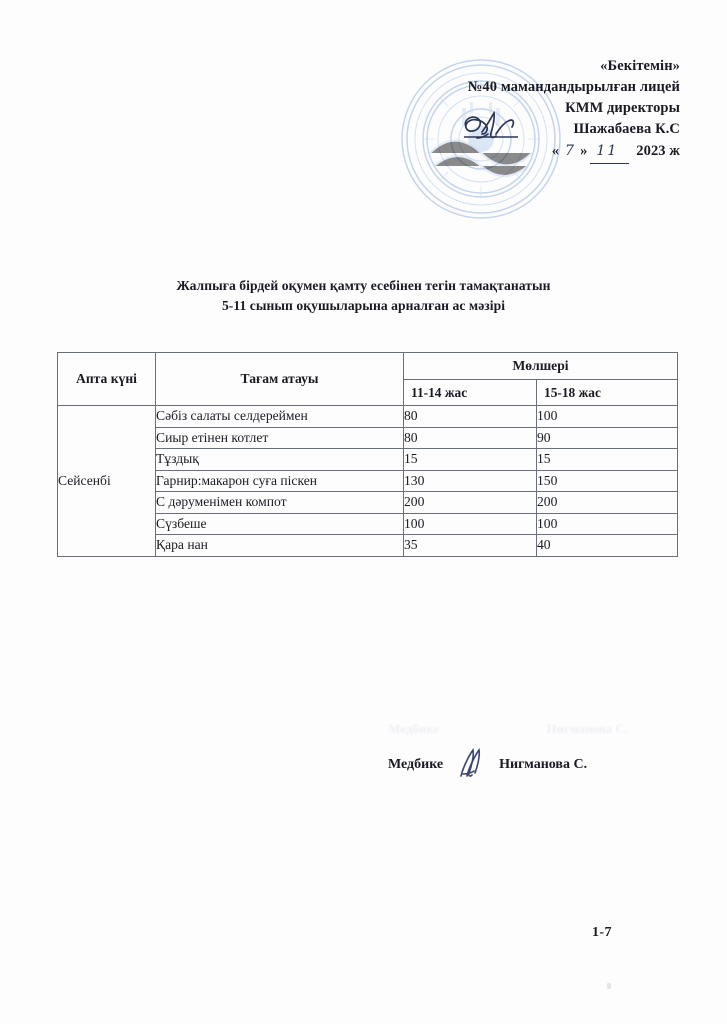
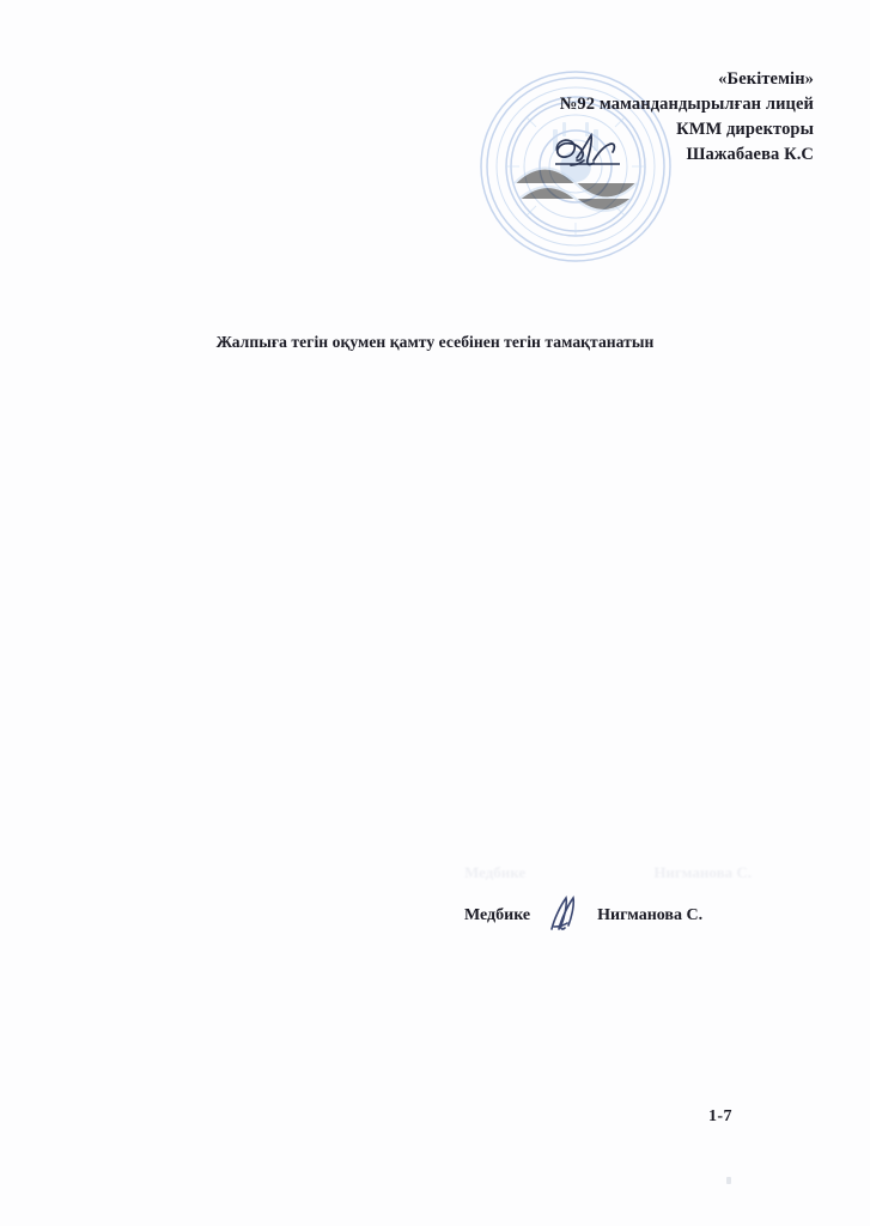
  «Бекітемін»
- №40 мамандандырылған лицей
+ №92 мамандандырылған лицей
  КММ директоры
  Шажабаева К.С
- «
- 7
- »
- 11
- 2023 ж
- Жалпыға бірдей оқумен қамту есебінен тегін тамақтанатын
+ Жалпыға тегін оқумен қамту есебінен тегін тамақтанатын
- 5-11 сынып оқушыларына арналған ас мәзірі
- Апта күні	Тағам атауы	Мөлшері
- 11-14 жас	15-18 жас
- Сейсенбі	Сәбіз салаты селдереймен	80	100
- Сиыр етінен котлет	80	90
- Тұздық	15	15
- Гарнир:макарон суға піскен	130	150
- С дәруменімен компот	200	200
- Сүзбеше	100	100
- Қара нан	35	40
  Медбике
  Нигманова С.
  1-7
